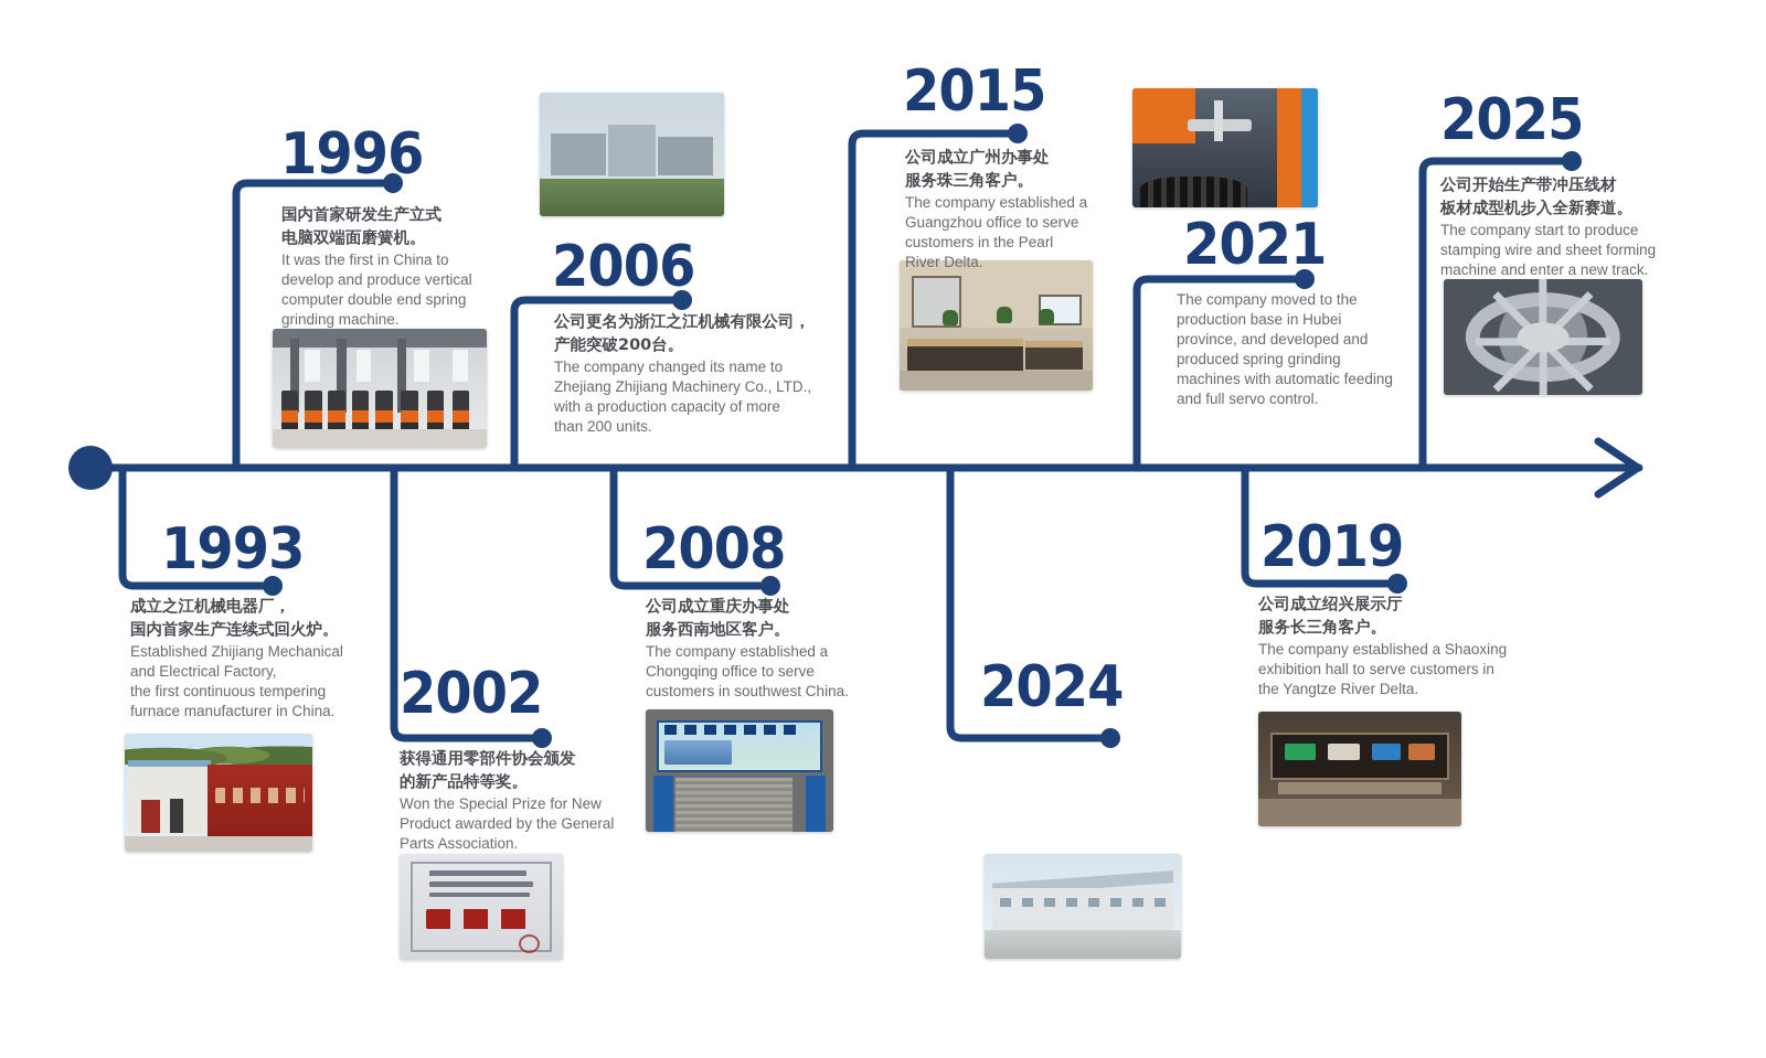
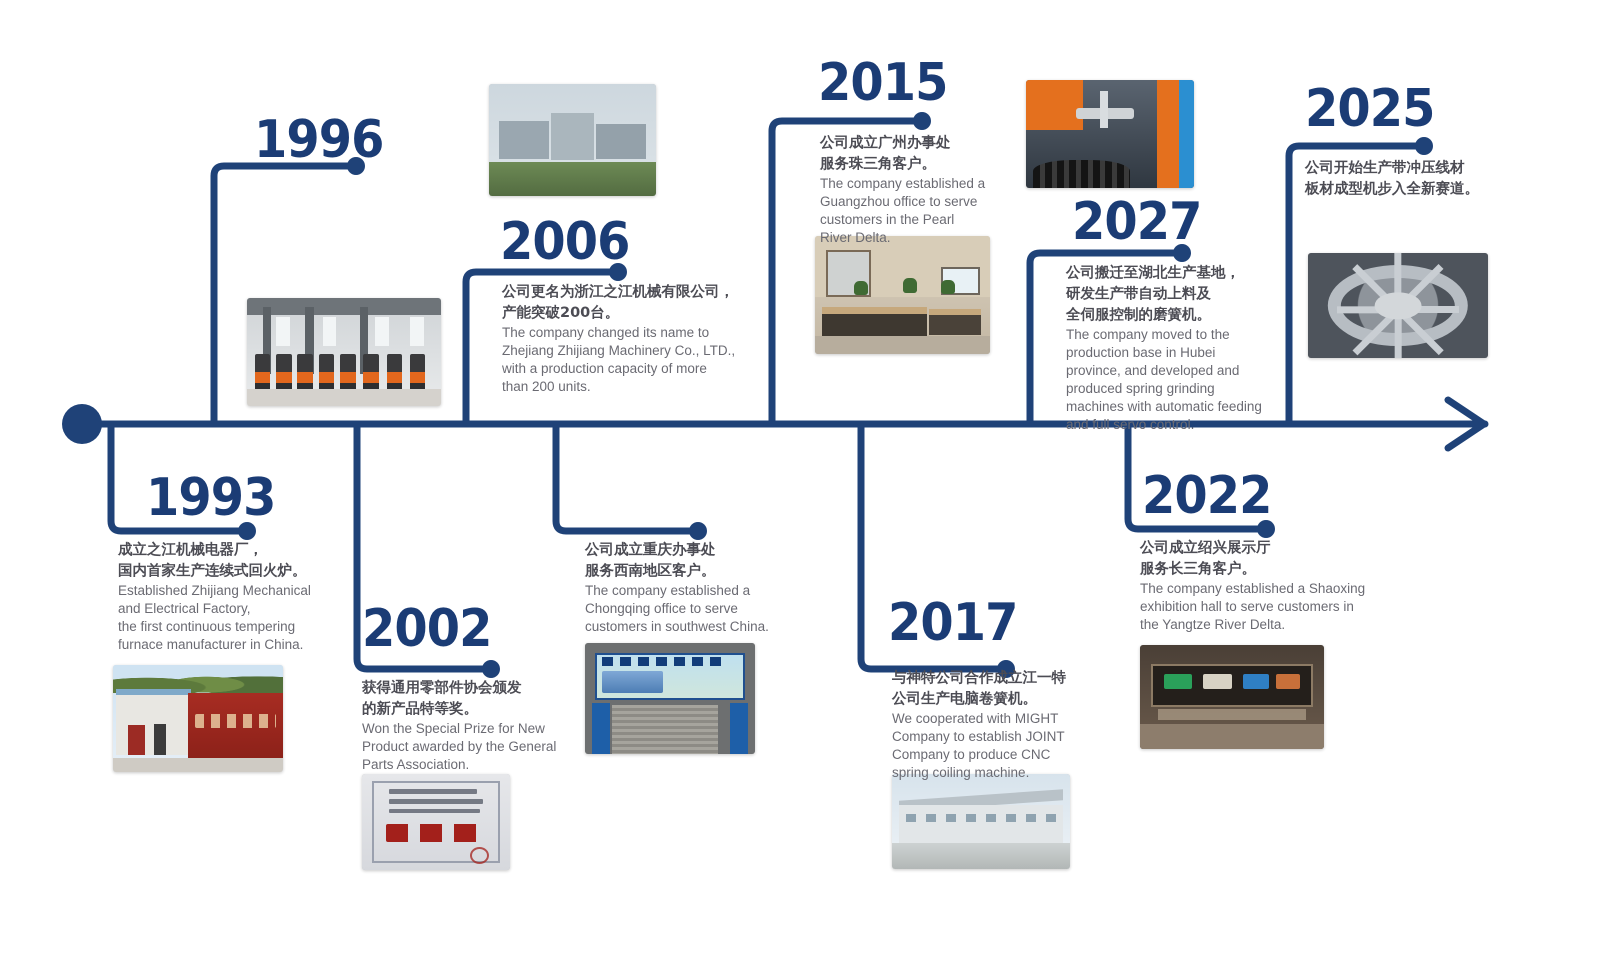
  1996
  2006
  2015
- 2021
+ 2027
  2025
  1993
  2002
- 2008
- 2024
+ 2017
- 2019
+ 2022
- 国内首家研发生产立式
- 电脑双端面磨簧机。
- It was the first in China to
- develop and produce vertical
- computer double end spring
- grinding machine.
  公司更名为浙江之江机械有限公司，
  产能突破200台。
  The company changed its name to
  Zhejiang Zhijiang Machinery Co., LTD.,
  with a production capacity of more
  than 200 units.
  公司成立广州办事处
  服务珠三角客户。
  The company established a
  Guangzhou office to serve
  customers in the Pearl
  River Delta.
+ 公司搬迁至湖北生产基地，
+ 研发生产带自动上料及
+ 全伺服控制的磨簧机。
  The company moved to the
  production base in Hubei
  province, and developed and
  produced spring grinding
  machines with automatic feeding
  and full servo control.
  公司开始生产带冲压线材
  板材成型机步入全新赛道。
- The company start to produce
- stamping wire and sheet forming
- machine and enter a new track.
  成立之江机械电器厂，
  国内首家生产连续式回火炉。
  Established Zhijiang Mechanical
  and Electrical Factory,
  the first continuous tempering
  furnace manufacturer in China.
  获得通用零部件协会颁发
  的新产品特等奖。
  Won the Special Prize for New
  Product awarded by the General
  Parts Association.
  公司成立重庆办事处
  服务西南地区客户。
  The company established a
  Chongqing office to serve
  customers in southwest China.
+ 与神特公司合作成立江一特
+ 公司生产电脑卷簧机。
+ We cooperated with MIGHT
+ Company to establish JOINT
+ Company to produce CNC
+ spring coiling machine.
  公司成立绍兴展示厅
  服务长三角客户。
  The company established a Shaoxing
  exhibition hall to serve customers in
  the Yangtze River Delta.
